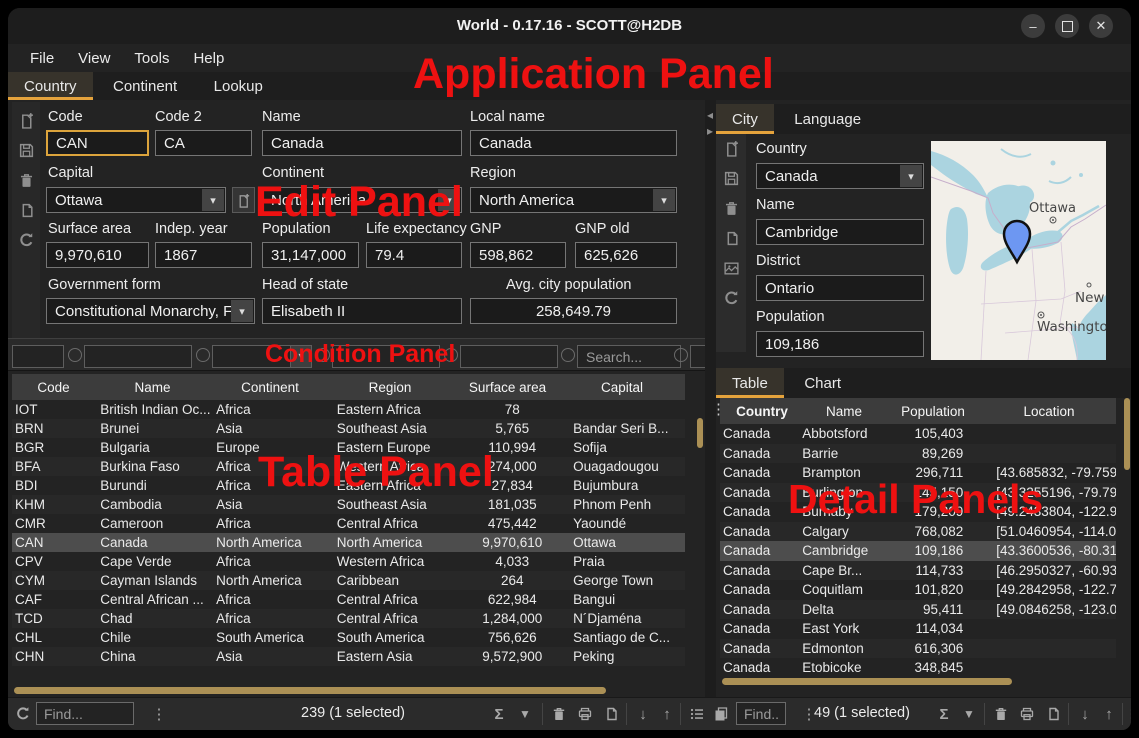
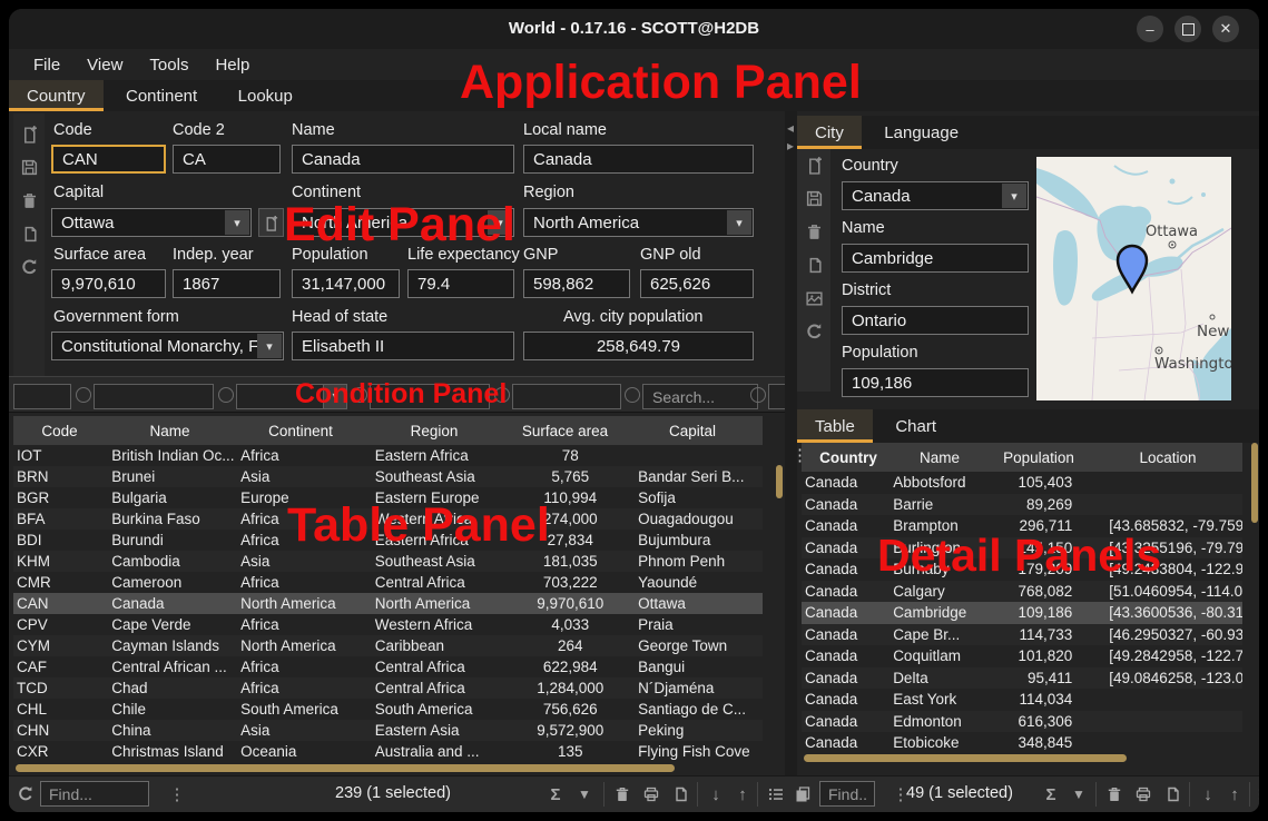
  World - 0.17.16 - SCOTT@H2DB
  –
  ✕
  File
  View
  Tools
  Help
  Country Continent Lookup
  Code
  Code 2
  Name
  Local name
  CAN
  CA
  Canada
  Canada
  Capital
  Continent
  Region
  Ottawa
  ▾
  North America
  ▾
  North America
  ▾
  Surface area
  Indep. year
  Population
  Life expectancy
  GNP
  GNP old
  9,970,610
  1867
  31,147,000
  79.4
  598,862
  625,626
  Government form
  Head of state
  Avg. city population
  Constitutional Monarchy, F
  ▾
  Elisabeth II
  258,649.79
  ▾
  Search...
  Code
  Name
  Continent
  Region
  Surface area
  Capital
  IOT
  British Indian Oc...
  Africa
  Eastern Africa
  78
  BRN
  Brunei
  Asia
  Southeast Asia
  5,765
  Bandar Seri B...
  BGR
  Bulgaria
  Europe
  Eastern Europe
  110,994
  Sofija
  BFA
  Burkina Faso
  Africa
  Western Africa
  274,000
  Ouagadougou
  BDI
  Burundi
  Africa
  Eastern Africa
  27,834
  Bujumbura
  KHM
  Cambodia
  Asia
  Southeast Asia
  181,035
  Phnom Penh
  CMR
  Cameroon
  Africa
  Central Africa
- 475,442
+ 703,222
  Yaoundé
  CAN
  Canada
  North America
  North America
  9,970,610
  Ottawa
  CPV
  Cape Verde
  Africa
  Western Africa
  4,033
  Praia
  CYM
  Cayman Islands
  North America
  Caribbean
  264
  George Town
  CAF
  Central African ...
  Africa
  Central Africa
  622,984
  Bangui
  TCD
  Chad
  Africa
  Central Africa
  1,284,000
  N´Djaména
  CHL
  Chile
  South America
  South America
  756,626
  Santiago de C...
  CHN
  China
  Asia
  Eastern Asia
  9,572,900
  Peking
+ CXR
+ Christmas Island
+ Oceania
+ Australia and ...
+ 135
+ Flying Fish Cove
  Find...
  ⋮
  239 (1 selected)
  Σ
  ▼
  ↓
  ↑
  Find..
  ⋮
  49 (1 selected)
  Σ
  ▼
  ↓
  ↑
  ◂
  ▸
  City Language
  Country
  Canada
  ▾
  Name
  Cambridge
  District
  Ontario
  Population
  109,186
  Ottawa
  Washingto
  Table Chart
  ⋮
  Country
  Name
  Population
  Location
  Canada
  Abbotsford
  105,403
  Canada
  Barrie
  89,269
  Canada
  Brampton
  296,711
  [43.685832, -79.759
  Canada
  Burlington
  145,150
  [43.3255196, -79.79
  Canada
  Burnaby
  179,209
  [49.2433804, -122.9
  Canada
  Calgary
  768,082
  [51.0460954, -114.0
  Canada
  Cambridge
  109,186
  [43.3600536, -80.31
  Canada
  Cape Br...
  114,733
  [46.2950327, -60.93
  Canada
  Coquitlam
  101,820
  [49.2842958, -122.7
  Canada
  Delta
  95,411
  [49.0846258, -123.0
  Canada
  East York
  114,034
  Canada
  Edmonton
  616,306
  Canada
  Etobicoke
  348,845
  Application Panel
  Edit Panel
  Condition Panel
  Table Panel
  Detail Panels
